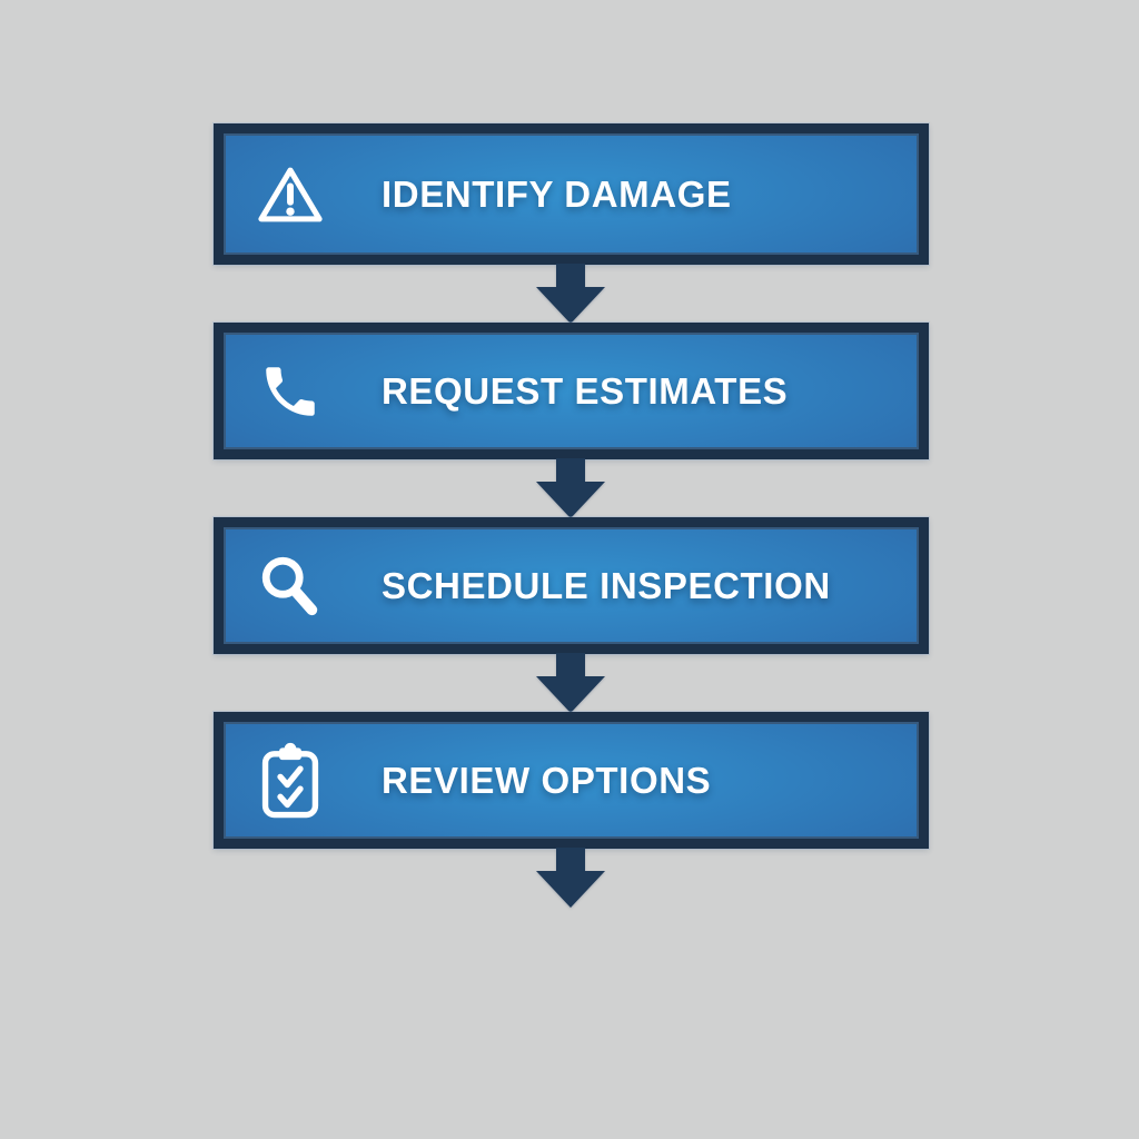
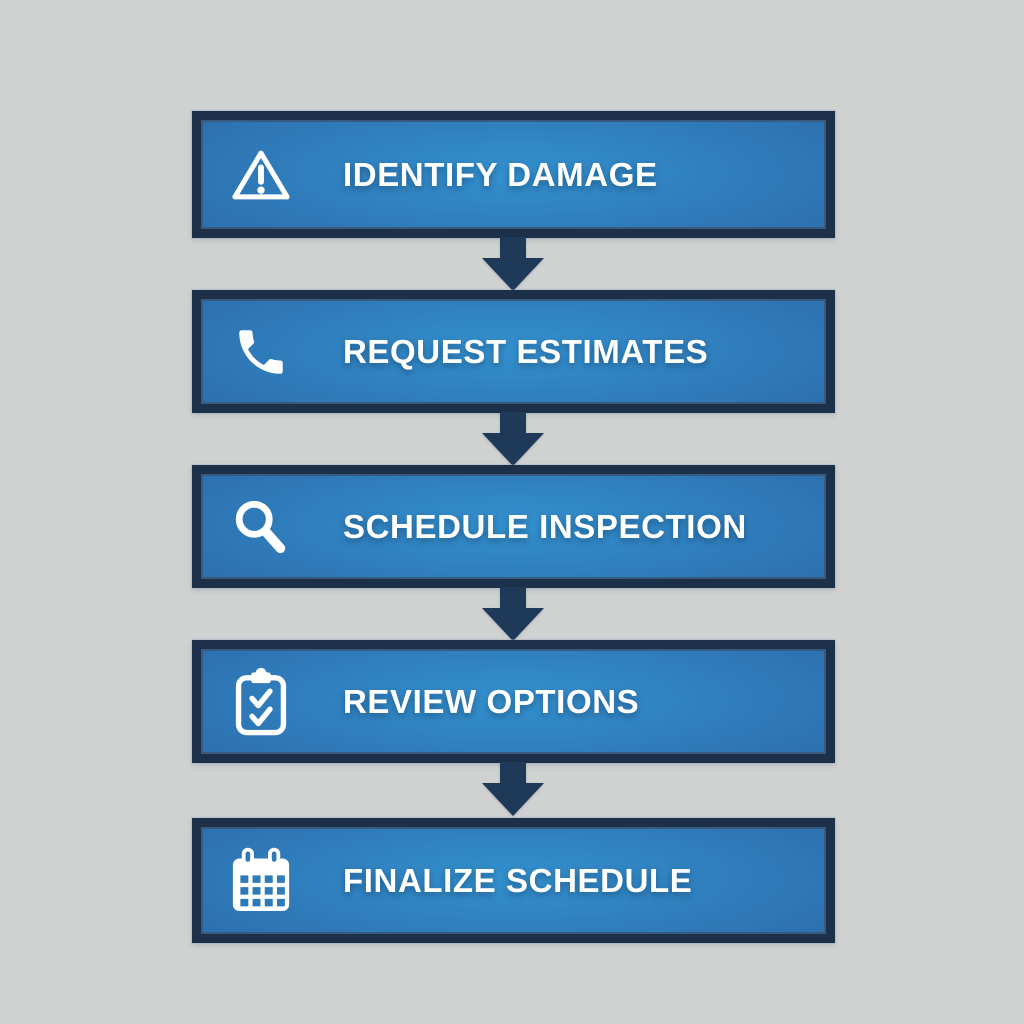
  IDENTIFY DAMAGE
  REQUEST ESTIMATES
  SCHEDULE INSPECTION
  REVIEW OPTIONS
+ FINALIZE SCHEDULE
